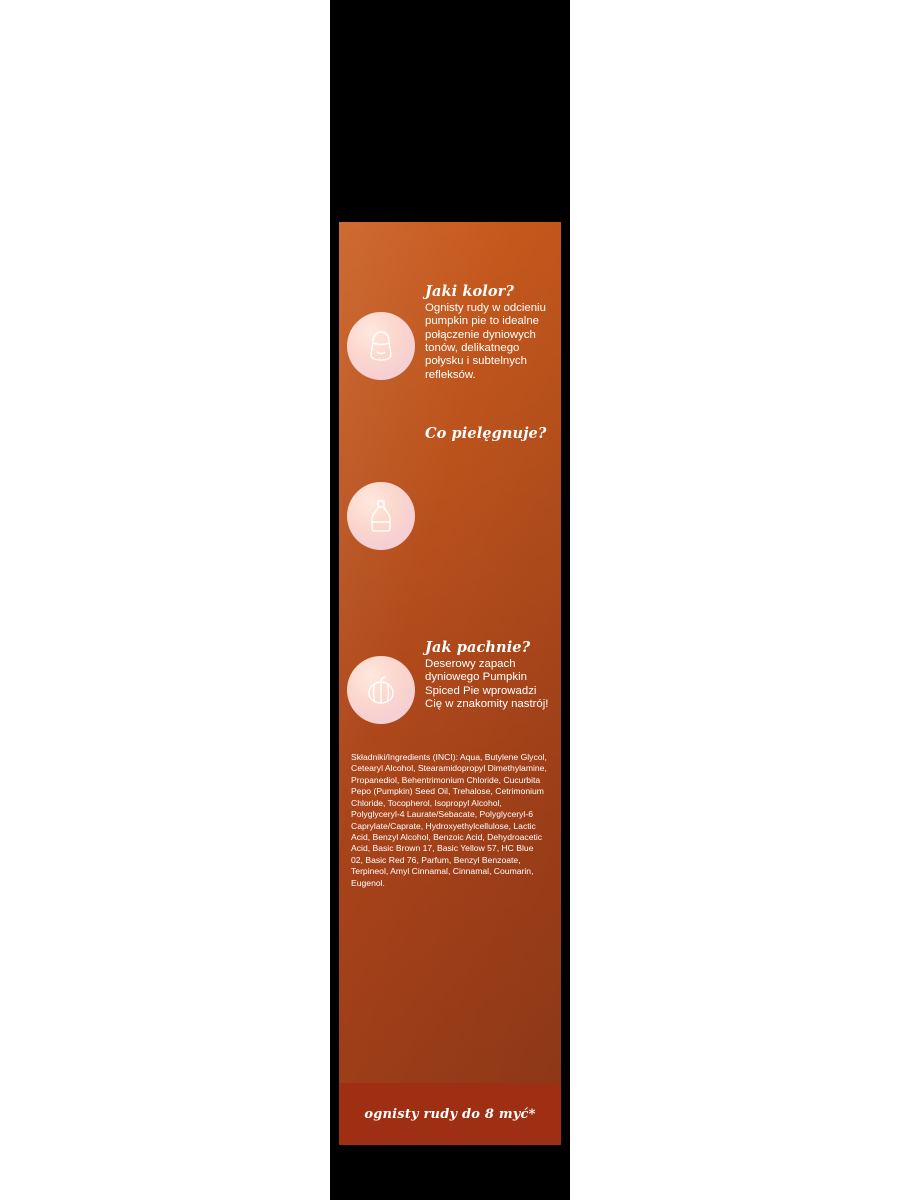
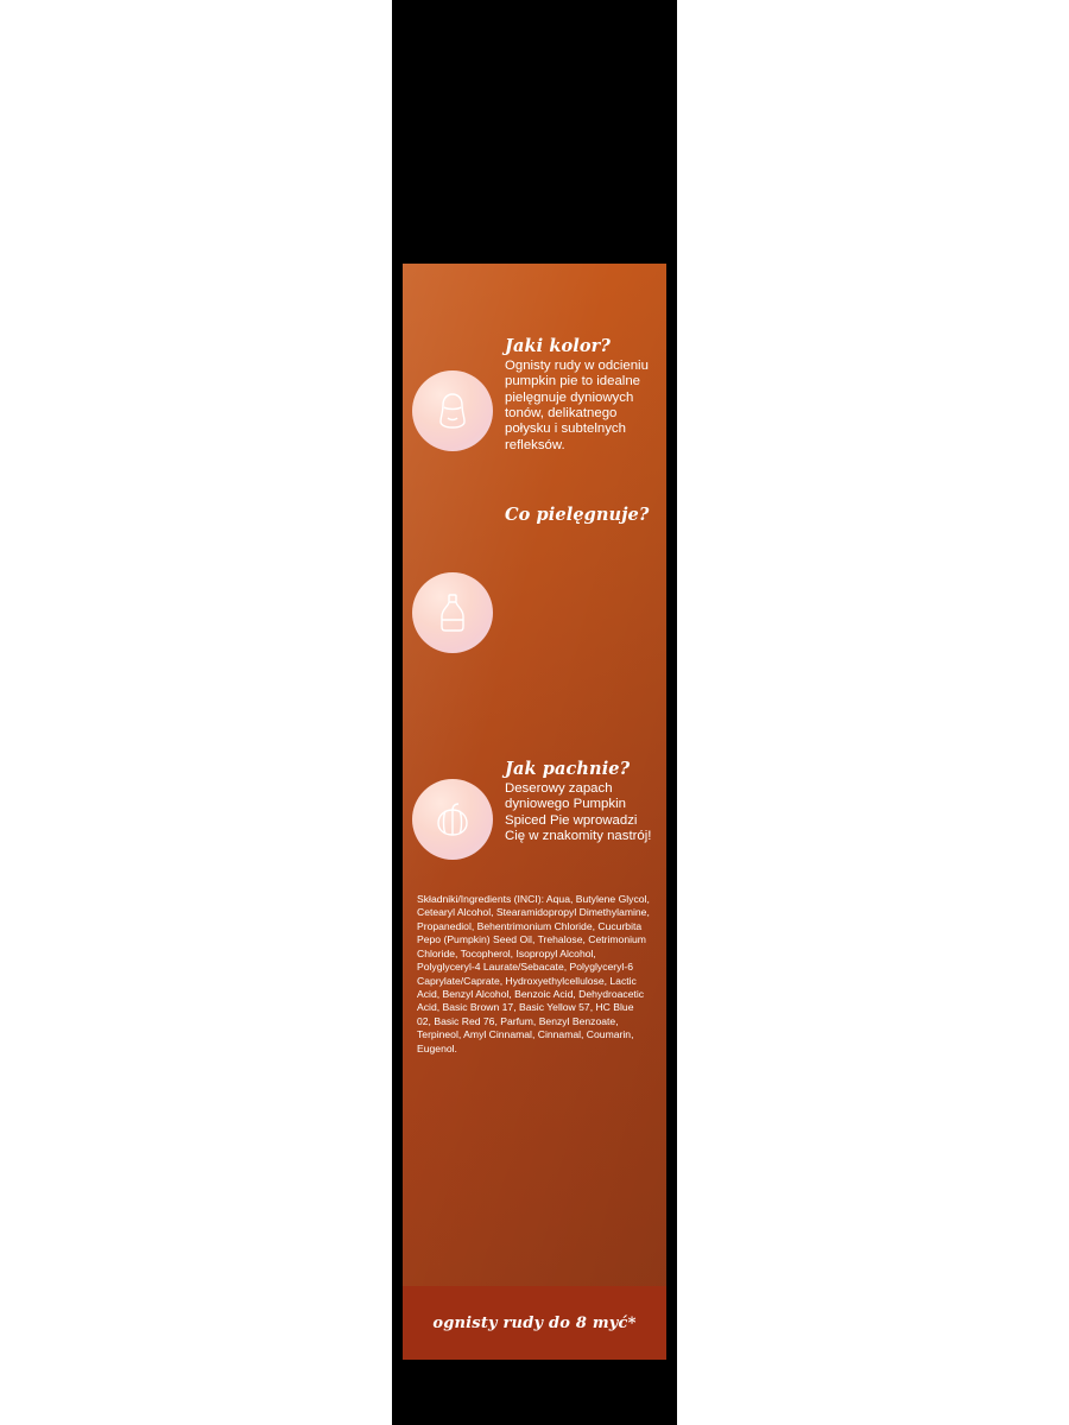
  Jaki kolor?
- Ognisty rudy w odcieniu pumpkin pie to idealne połączenie dyniowych tonów, delikatnego połysku i subtelnych refleksów.
+ Ognisty rudy w odcieniu pumpkin pie to idealne pielęgnuje dyniowych tonów, delikatnego połysku i subtelnych refleksów.
  Co pielęgnuje?
  Jak pachnie?
  Deserowy zapach dyniowego Pumpkin Spiced Pie wprowadzi Cię w znakomity nastrój!
  Składniki/Ingredients (INCI): Aqua, Butylene Glycol, Cetearyl Alcohol, Stearamidopropyl Dimethylamine, Propanediol, Behentrimonium Chloride, Cucurbita Pepo (Pumpkin) Seed Oil, Trehalose, Cetrimonium Chloride, Tocopherol, Isopropyl Alcohol, Polyglyceryl-4 Laurate/Sebacate, Polyglyceryl-6 Caprylate/Caprate, Hydroxyethylcellulose, Lactic Acid, Benzyl Alcohol, Benzoic Acid, Dehydroacetic Acid, Basic Brown 17, Basic Yellow 57, HC Blue 02, Basic Red 76, Parfum, Benzyl Benzoate, Terpineol, Amyl Cinnamal, Cinnamal, Coumarin, Eugenol.
  ognisty rudy do 8 myć*
